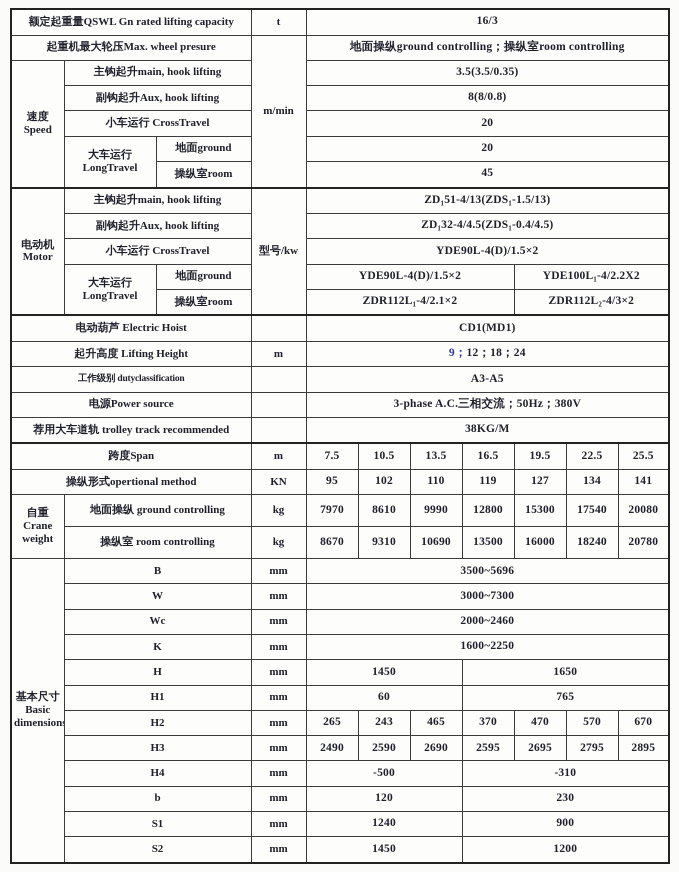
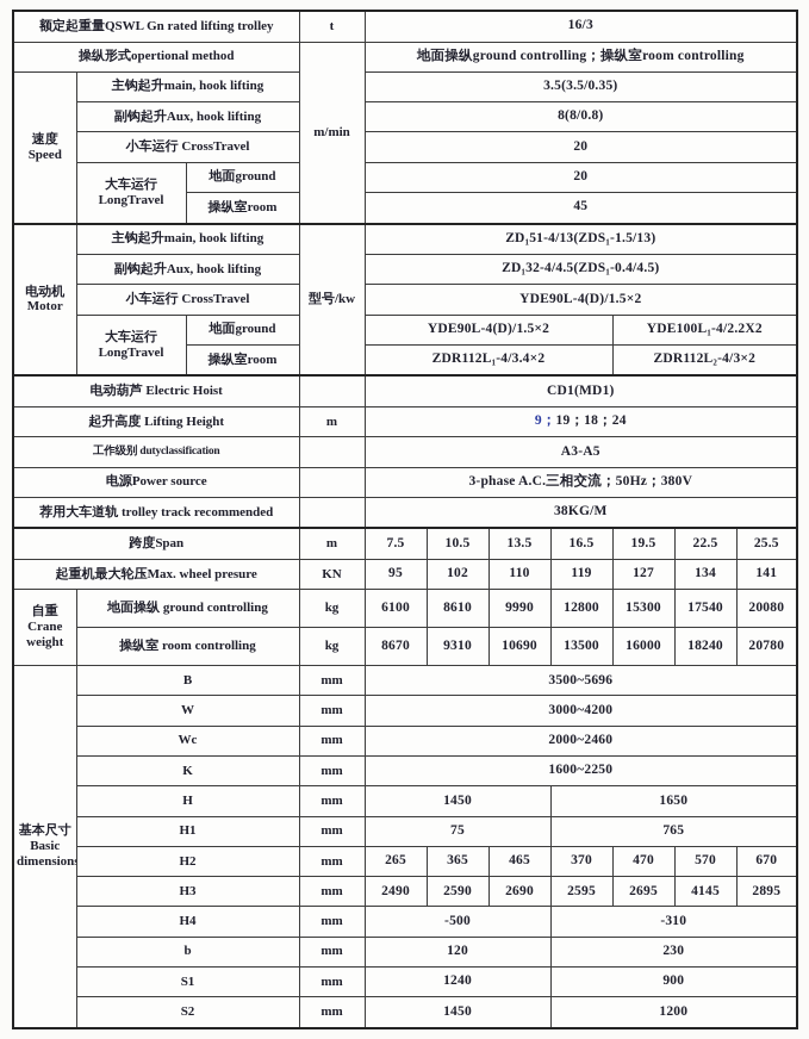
- 额定起重量QSWL Gn rated lifting capacity	t	16/3
+ 额定起重量QSWL Gn rated lifting trolley	t	16/3
- 起重机最大轮压Max. wheel presure	m/min	地面操纵ground controlling；操纵室room controlling
+ 操纵形式opertional method	m/min	地面操纵ground controlling；操纵室room controlling
  速度 Speed	主钩起升main, hook lifting	3.5(3.5/0.35)
  副钩起升Aux, hook lifting	8(8/0.8)
  小车运行 CrossTravel	20
  大车运行 LongTravel	地面ground	20
  操纵室room	45
  电动机 Motor	主钩起升main, hook lifting	型号/kw	ZD₁51-4/13(ZDS₁-1.5/13)
  副钩起升Aux, hook lifting	ZD₁32-4/4.5(ZDS₁-0.4/4.5)
  小车运行 CrossTravel	YDE90L-4(D)/1.5×2
  大车运行 LongTravel	地面ground	YDE90L-4(D)/1.5×2	YDE100L₁-4/2.2X2
- 操纵室room	ZDR112L₁-4/2.1×2	ZDR112L₂-4/3×2
+ 操纵室room	ZDR112L₁-4/3.4×2	ZDR112L₂-4/3×2
  电动葫芦 Electric Hoist		CD1(MD1)
- 起升高度 Lifting Height	m	9；12；18；24
+ 起升高度 Lifting Height	m	9；19；18；24
  工作级别 dutyclassification		A3-A5
  电源Power source		3-phase A.C.三相交流；50Hz；380V
  荐用大车道轨 trolley track recommended		38KG/M
  跨度Span	m	7.5	10.5	13.5	16.5	19.5	22.5	25.5
- 操纵形式opertional method	KN	95	102	110	119	127	134	141
+ 起重机最大轮压Max. wheel presure	KN	95	102	110	119	127	134	141
- 自重 Crane weight	地面操纵 ground controlling	kg	7970	8610	9990	12800	15300	17540	20080
+ 自重 Crane weight	地面操纵 ground controlling	kg	6100	8610	9990	12800	15300	17540	20080
  操纵室 room controlling	kg	8670	9310	10690	13500	16000	18240	20780
  基本尺寸 Basic dimension	B	mm	3500~5696
- W	mm	3000~7300
+ W	mm	3000~4200
  Wc	mm	2000~2460
  K	mm	1600~2250
  H	mm	1450	1650
- H1	mm	60	765
+ H1	mm	75	765
- H2	mm	265	243	465	370	470	570	670
+ H2	mm	265	365	465	370	470	570	670
- H3	mm	2490	2590	2690	2595	2695	2795	2895
+ H3	mm	2490	2590	2690	2595	2695	4145	2895
  H4	mm	-500	-310
  b	mm	120	230
  S1	mm	1240	900
  S2	mm	1450	1200
